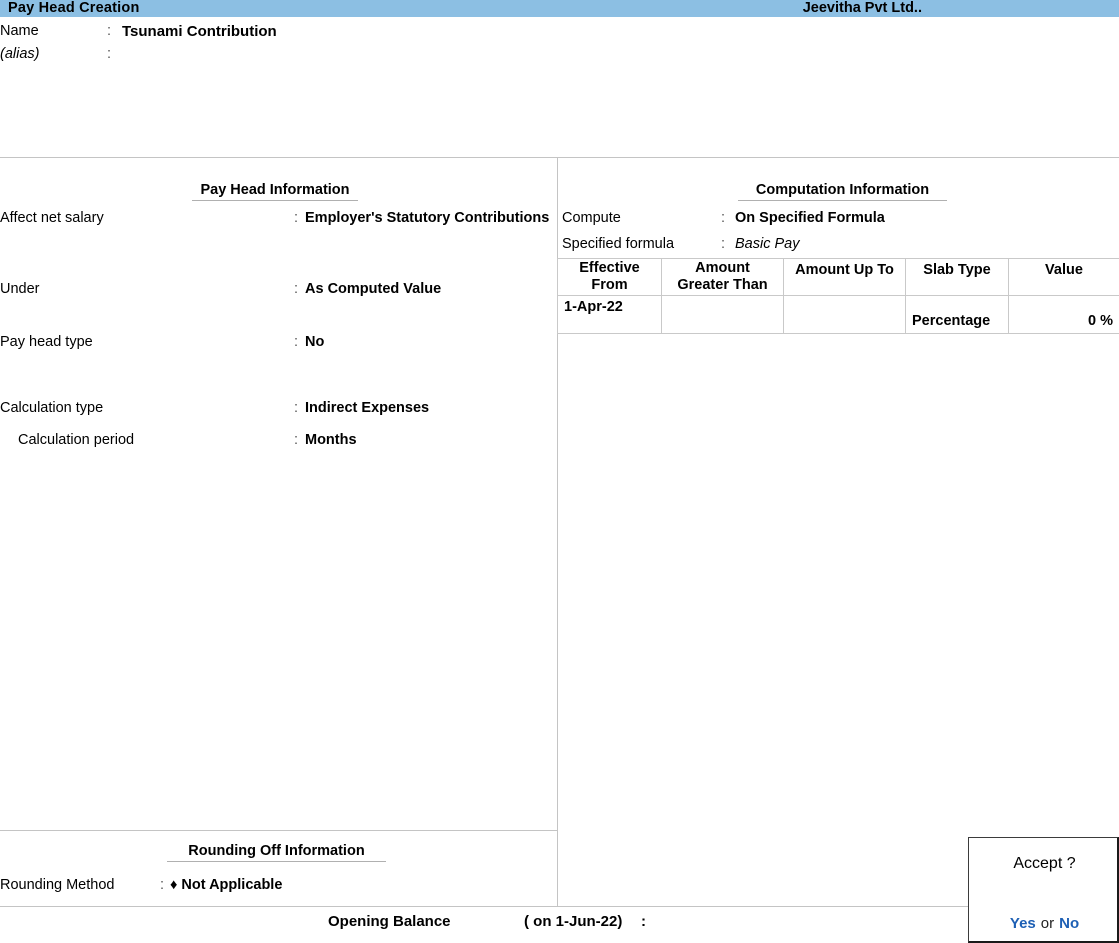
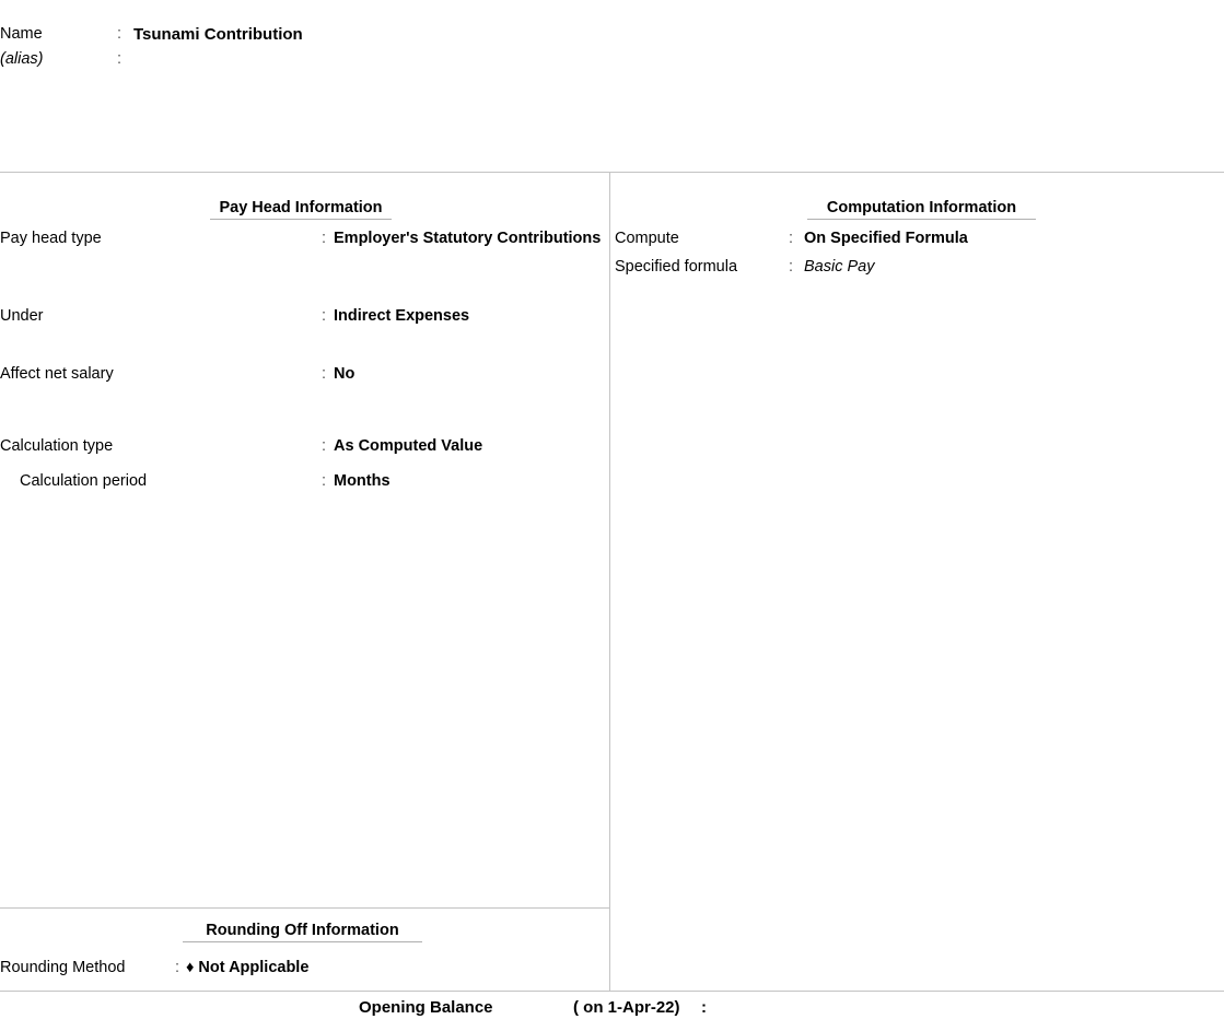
- Pay Head Creation
- Jeevitha Pvt Ltd..
  Name
  :
  Tsunami Contribution
  (alias)
  :
  Pay Head Information
- Affect net salary
+ Pay head type
  :
  Employer's Statutory Contributions
  Under
  :
- As Computed Value
+ Indirect Expenses
- Pay head type
+ Affect net salary
  :
  No
  Calculation type
  :
- Indirect Expenses
+ As Computed Value
  Calculation period
  :
  Months
  Rounding Off Information
  Rounding Method
  :
  ♦ Not Applicable
  Computation Information
  Compute
  :
  On Specified Formula
  Specified formula
  :
  Basic Pay
- Effective From	Amount Greater Than	Amount Up To	Slab Type	Value
- 1-Apr-22			Percentage	0 %
  Opening Balance
- ( on 1-Jun-22)
+ ( on 1-Apr-22)
  :
- Accept ?
- Yes or No
